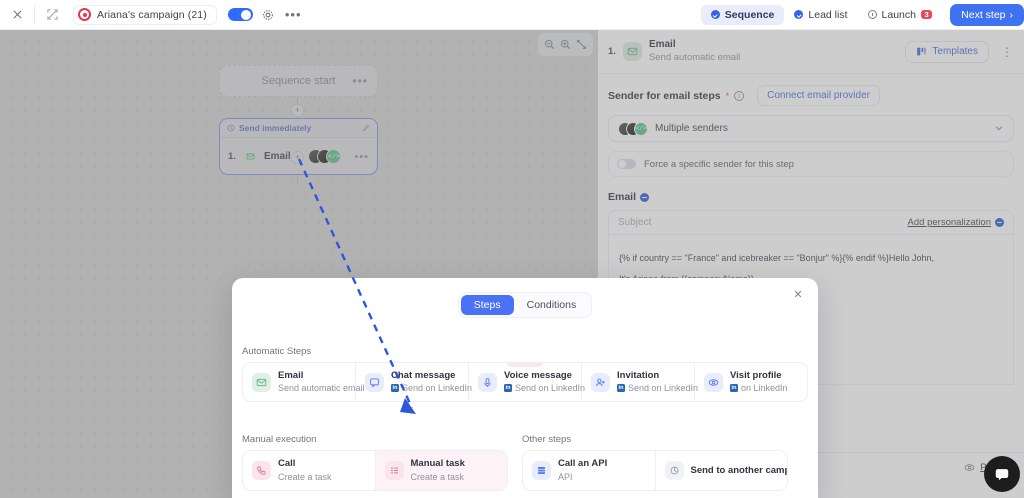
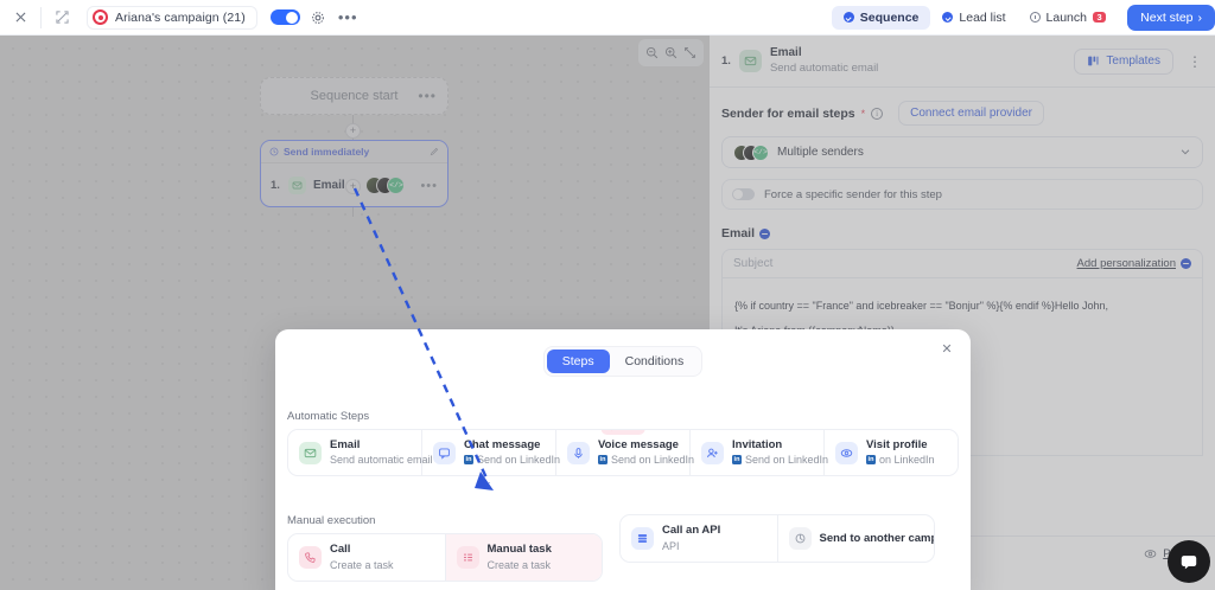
  Ariana's campaign (21)
  •••
  Sequence
  Lead list
  Launch
  3
  Next step
  ›
  Sequence start
  •••
  +
  Send immediately
  1.
  Email
  •••
  +
  1.
  Email
  Send automatic email
  Templates
  ⋮
  Sender for email steps
  *
  i
  Connect email provider
  Multiple senders
  Force a specific sender for this step
  Email
  Subject
  Add personalization
  {% if country == "France" and icebreaker == "Bonjur" %}{% endif %}Hello John,
  ✕
  Steps
  Conditions
  Automatic Steps
  Email
  Send automatic e
  Chat message
  Send on LinkedIn
  Voice message
  Send on LinkedIn
  Invitation
  Send on LinkedIn
  Visit profile
  on LinkedIn
  Manual execution
  Call
  Create a task
  Manual task
  Create a task
- Other steps
  Call an API
  API
  Send to another cam
